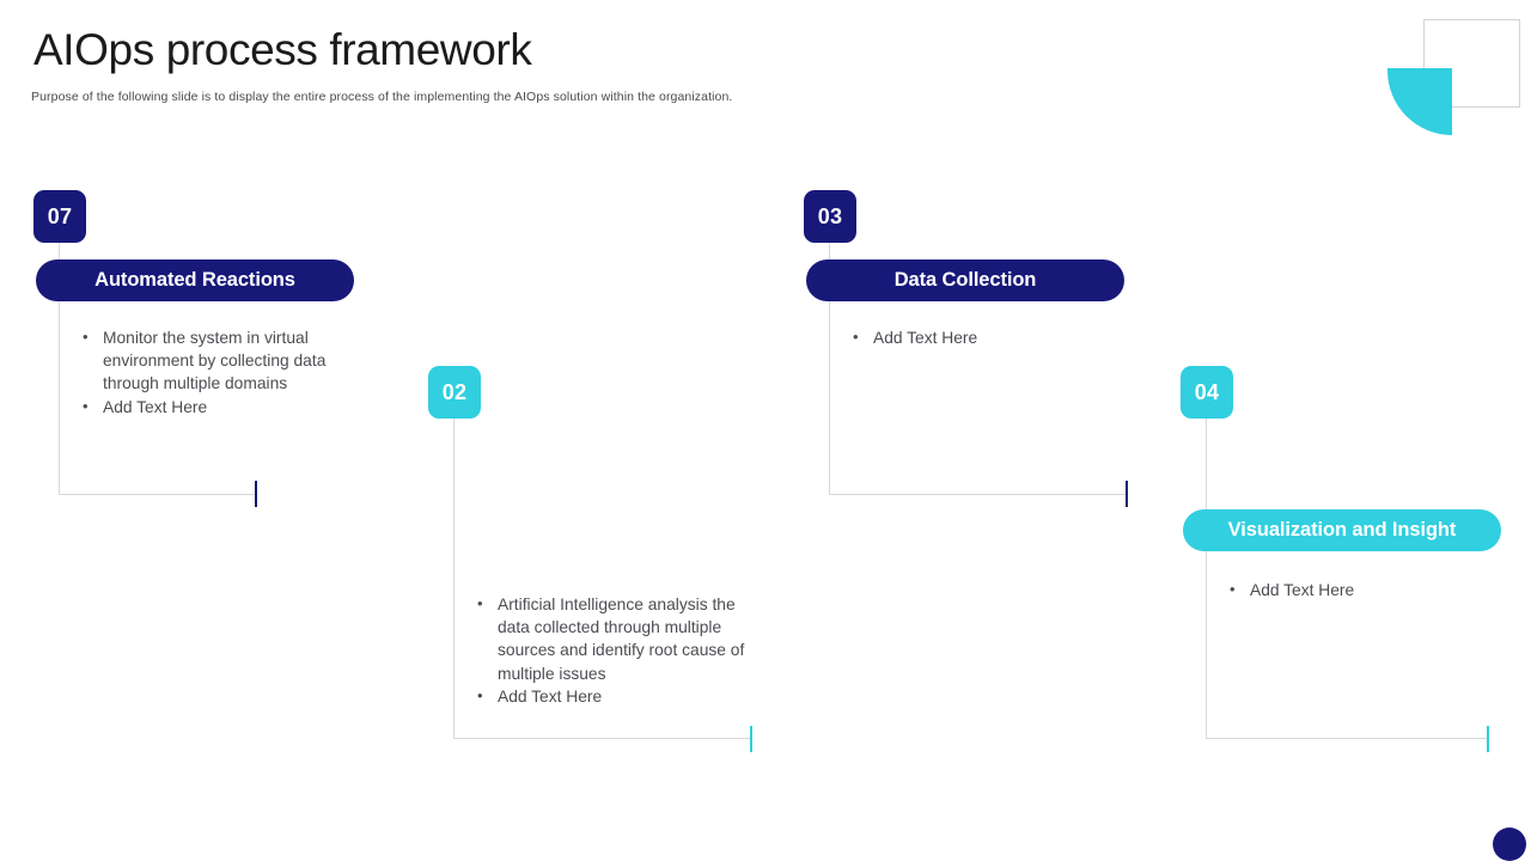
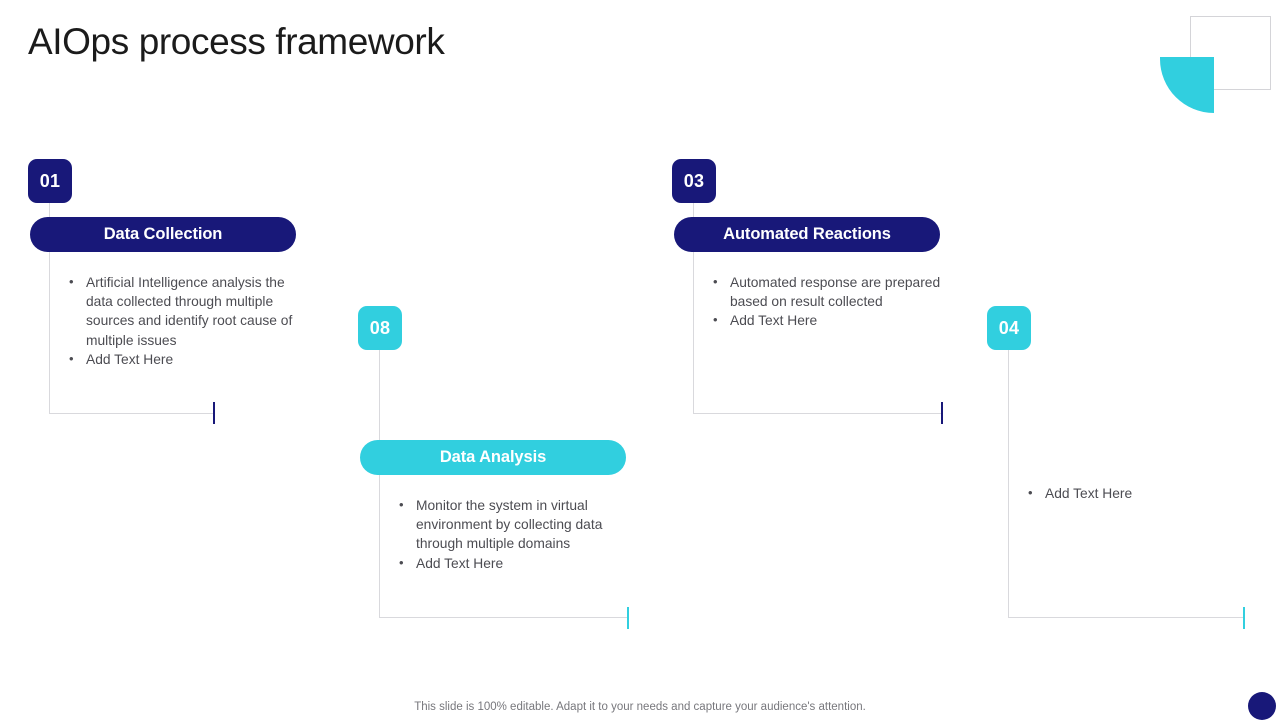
  AIOps process framework
- Purpose of the following slide is to display the entire process of the implementing the AIOps solution within the organization.
- 07
+ 01
- Automated Reactions
+ Data Collection
- Monitor the system in virtual environment by collecting data through multiple domains
+ Artificial Intelligence analysis the data collected through multiple sources and identify root cause of multiple issues
  Add Text Here
- 02
+ 08
+ Data Analysis
- Artificial Intelligence analysis the data collected through multiple sources and identify root cause of multiple issues
+ Monitor the system in virtual environment by collecting data through multiple domains
  Add Text Here
  03
- Data Collection
+ Automated Reactions
+ Automated response are prepared based on result collected
  Add Text Here
  04
- Visualization and Insight
  Add Text Here
+ This slide is 100% editable. Adapt it to your needs and capture your audience's attention.
